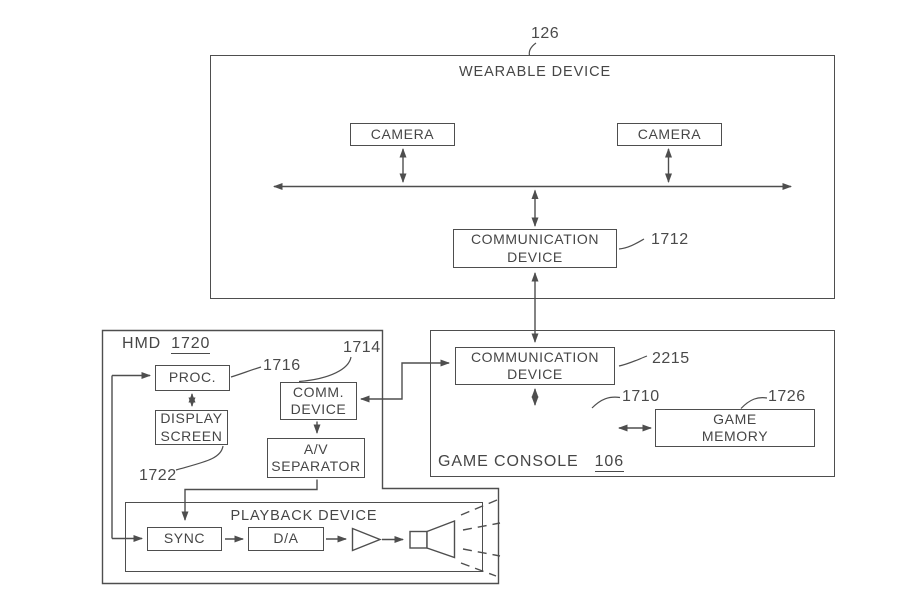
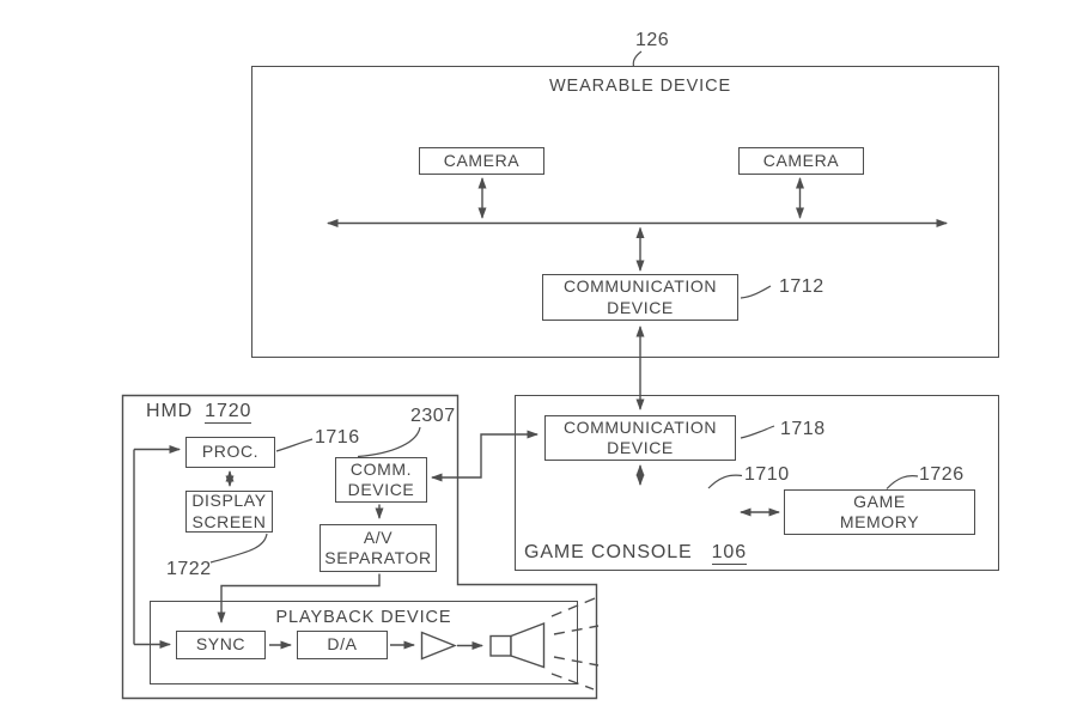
  WEARABLE DEVICE
  126
  CAMERA
  CAMERA
  COMMUNICATION DEVICE
  1712
  HMD 1720
  PROC.
  1716
  DISPLAY SCREEN
  1722
  COMM. DEVICE
- 1714
+ 2307
  A/V SEPARATOR
  PLAYBACK DEVICE
  SYNC
  D/A
  GAME CONSOLE 106
  COMMUNICATION DEVICE
- 2215
+ 1718
  1710
  GAME MEMORY
  1726
